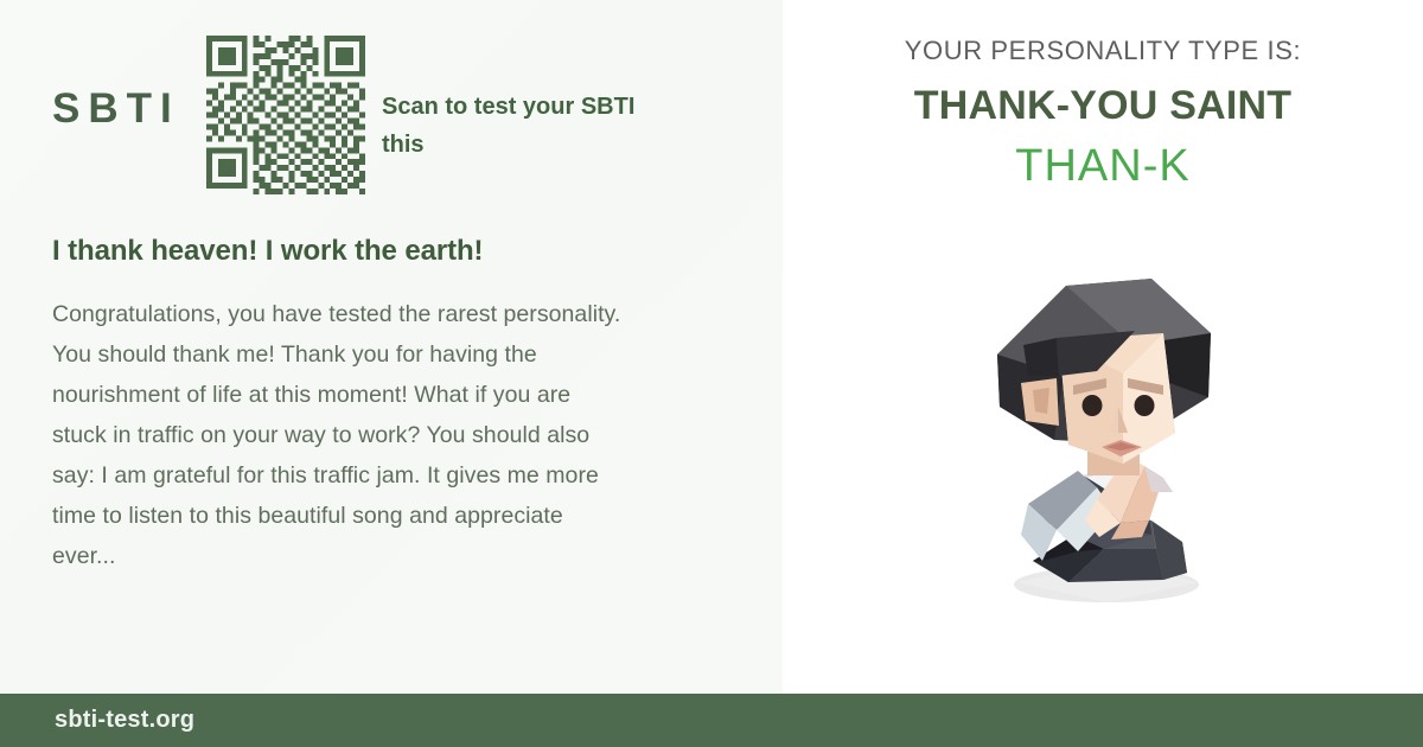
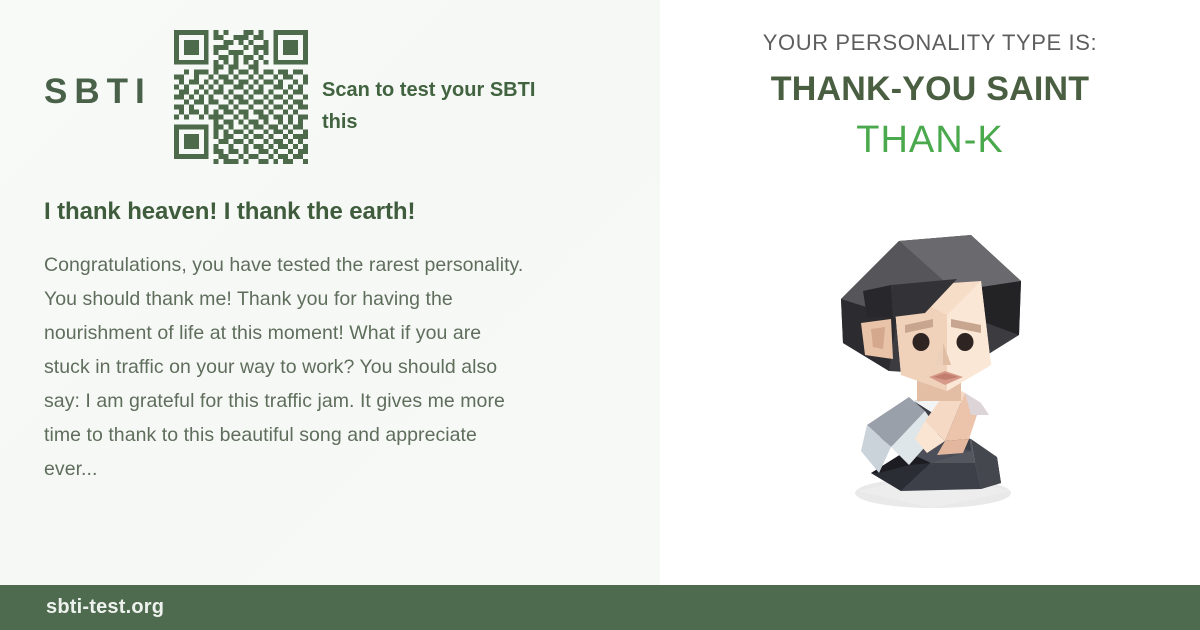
  SBTI
  Scan to test your SBTI this
- I thank heaven! I work the earth!
+ I thank heaven! I thank the earth!
- Congratulations, you have tested the rarest personality. You should thank me! Thank you for having the nourishment of life at this moment! What if you are stuck in traffic on your way to work? You should also say: I am grateful for this traffic jam. It gives me more time to listen to this beautiful song and appreciate ever...
+ Congratulations, you have tested the rarest personality. You should thank me! Thank you for having the nourishment of life at this moment! What if you are stuck in traffic on your way to work? You should also say: I am grateful for this traffic jam. It gives me more time to thank to this beautiful song and appreciate ever...
  YOUR PERSONALITY TYPE IS:
  THANK-YOU SAINT
  THAN-K
  sbti-test.org
